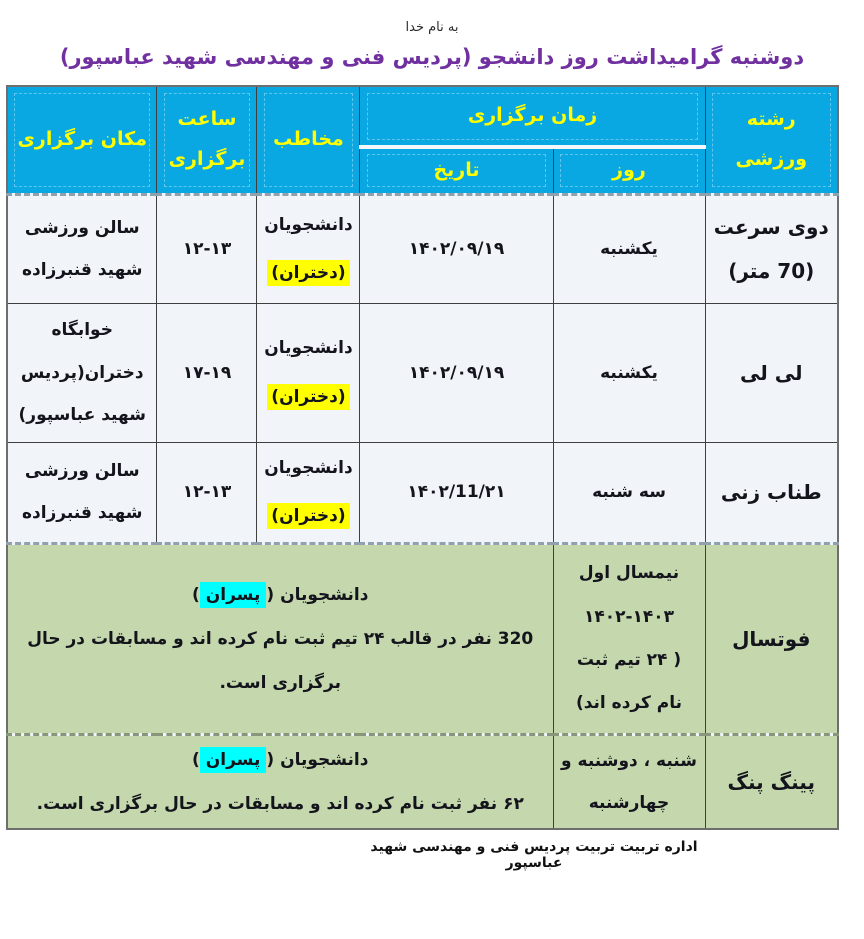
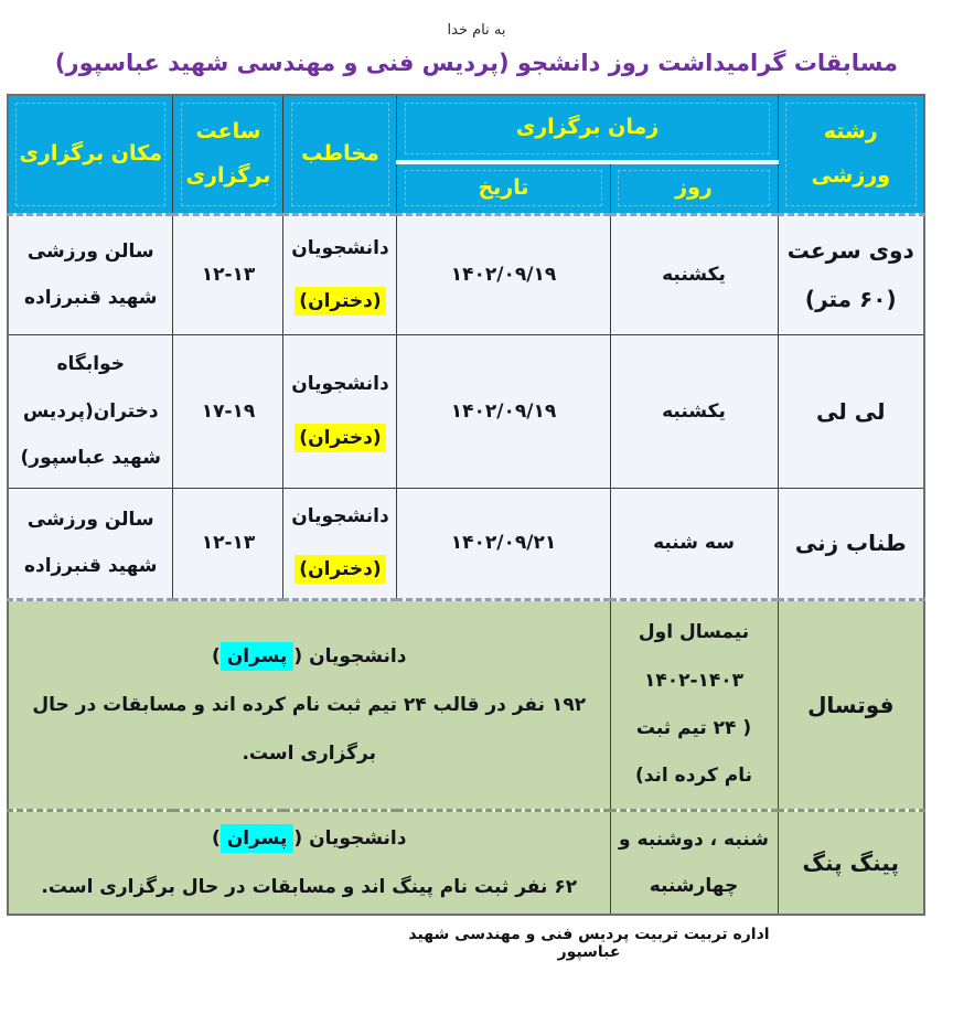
  به نام خدا
- دوشنبه گرامیداشت روز دانشجو (پردیس فنی و مهندسی شهید عباسپور)
+ مسابقات گرامیداشت روز دانشجو (پردیس فنی و مهندسی شهید عباسپور)
  رشته ورزشی	زمان برگزاری	مخاطب	ساعت برگزاری	مکان برگزاری
  روز	تاریخ
- دوی سرعت (70 متر)	یکشنبه	۱۴۰۲/۰۹/۱۹	دانشجویان (دختران)	۱۲-۱۳	سالن ورزشی شهید قنبرزاده
+ دوی سرعت (۶۰ متر)	یکشنبه	۱۴۰۲/۰۹/۱۹	دانشجویان (دختران)	۱۲-۱۳	سالن ورزشی شهید قنبرزاده
  لی لی	یکشنبه	۱۴۰۲/۰۹/۱۹	دانشجویان (دختران)	۱۷-۱۹	خوابگاه دختران(پردیس شهید عباسپور)
- طناب زنی	سه شنبه	۱۴۰۲/11/۲۱	دانشجویان (دختران)	۱۲-۱۳	سالن ورزشی شهید قنبرزاده
+ طناب زنی	سه شنبه	۱۴۰۲/۰۹/۲۱	دانشجویان (دختران)	۱۲-۱۳	سالن ورزشی شهید قنبرزاده
- فوتسال	نیمسال اول ۱۴۰۲-۱۴۰۳ ( ۲۴ تیم ثبت نام کرده اند)	دانشجویان (پسران) 320 نفر در قالب ۲۴ تیم ثبت نام کرده اند و مسابقات در حال برگزاری است.
+ فوتسال	نیمسال اول ۱۴۰۲-۱۴۰۳ ( ۲۴ تیم ثبت نام کرده اند)	دانشجویان (پسران) ۱۹۲ نفر در قالب ۲۴ تیم ثبت نام کرده اند و مسابقات در حال برگزاری است.
- پینگ پنگ	شنبه ، دوشنبه و چهارشنبه	دانشجویان (پسران) ۶۲ نفر ثبت نام کرده اند و مسابقات در حال برگزاری است.
+ پینگ پنگ	شنبه ، دوشنبه و چهارشنبه	دانشجویان (پسران) ۶۲ نفر ثبت نام پینگ اند و مسابقات در حال برگزاری است.
  اداره تربیت تربیت پردیس فنی و مهندسی شهید عباسپور
